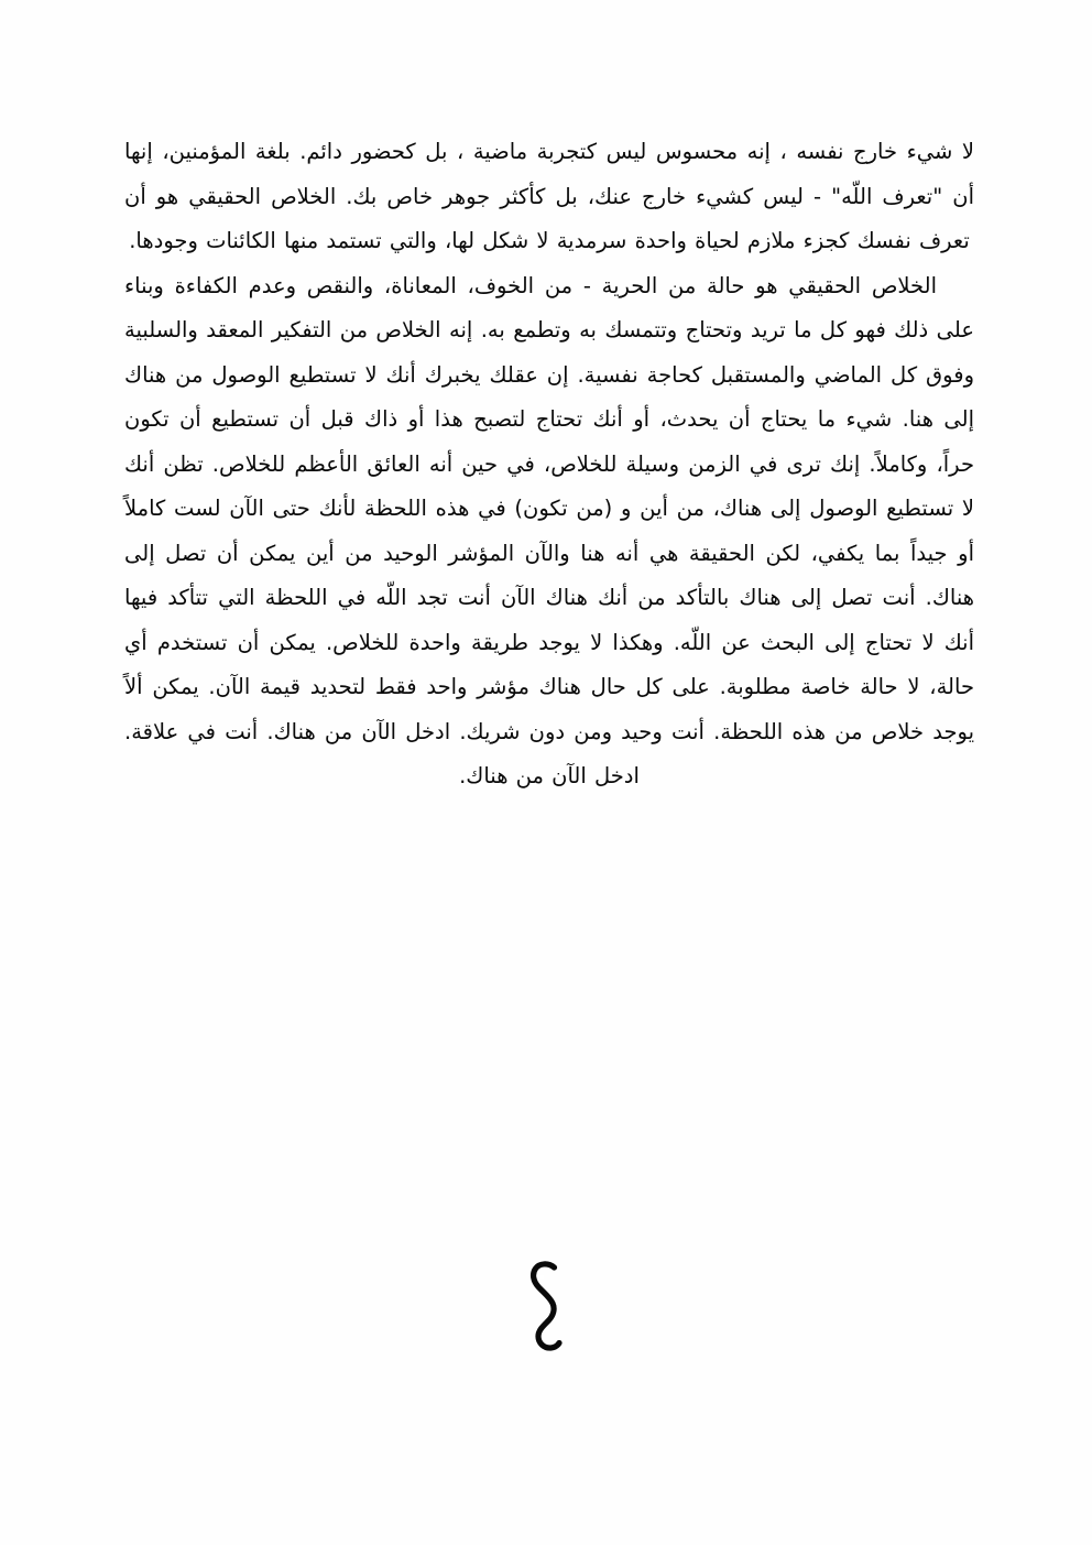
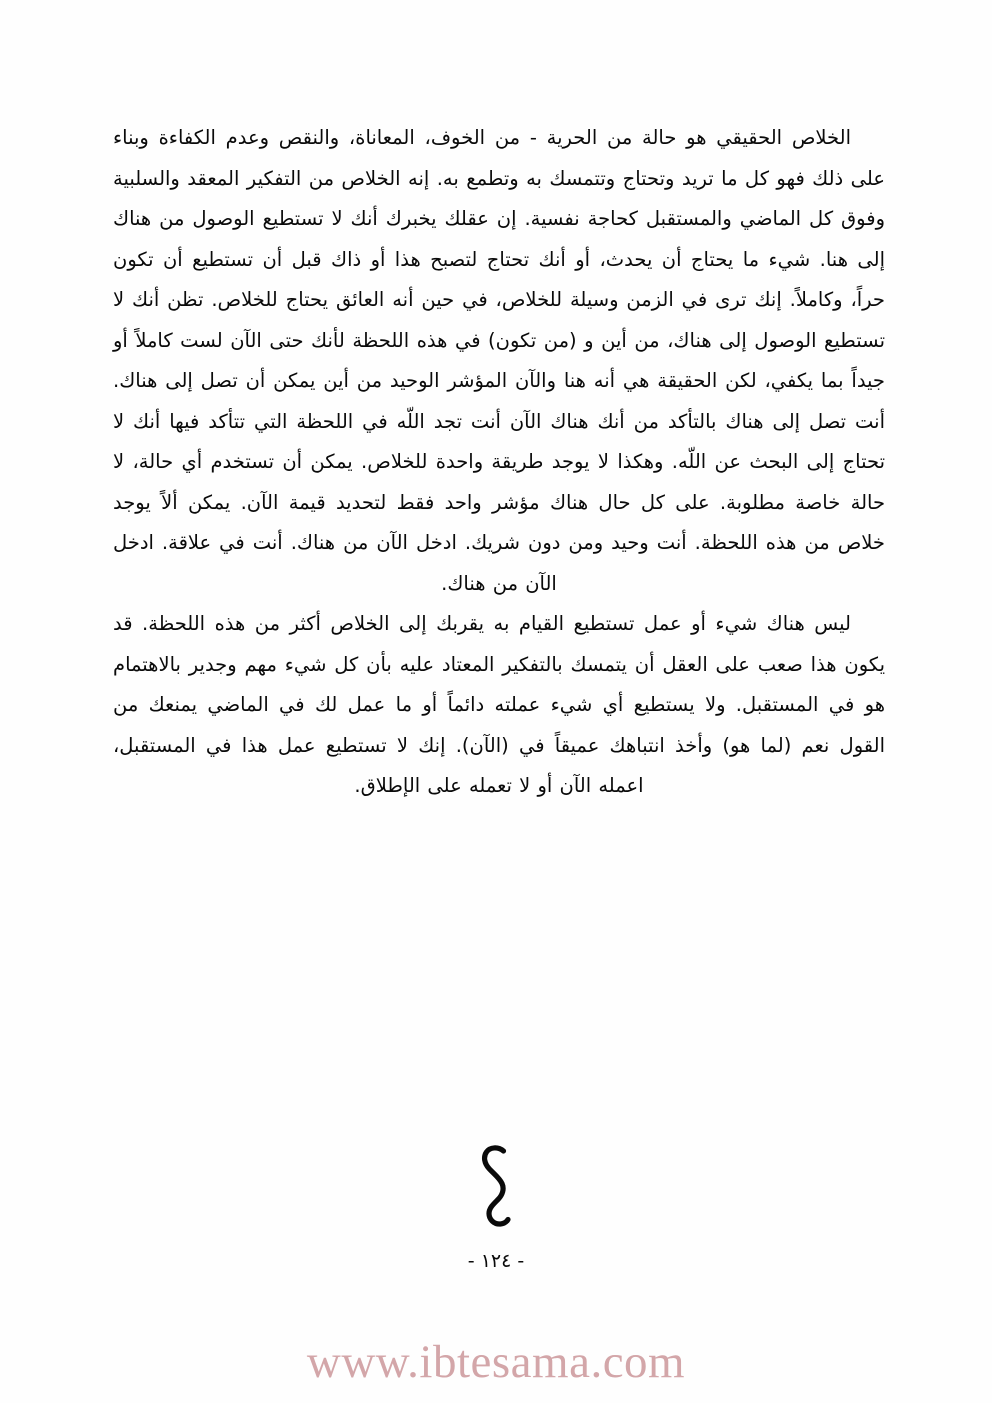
- لا شيء خارج نفسه ، إنه محسوس ليس كتجربة ماضية ، بل كحضور دائم. بلغة المؤمنين، إنها أن "تعرف اللّه" - ليس كشيء خارج عنك، بل كأكثر جوهر خاص بك. الخلاص الحقيقي هو أن تعرف نفسك كجزء ملازم لحياة واحدة سرمدية لا شكل لها، والتي تستمد منها الكائنات وجودها.
- الخلاص الحقيقي هو حالة من الحرية - من الخوف، المعاناة، والنقص وعدم الكفاءة وبناء على ذلك فهو كل ما تريد وتحتاج وتتمسك به وتطمع به. إنه الخلاص من التفكير المعقد والسلبية وفوق كل الماضي والمستقبل كحاجة نفسية. إن عقلك يخبرك أنك لا تستطيع الوصول من هناك إلى هنا. شيء ما يحتاج أن يحدث، أو أنك تحتاج لتصبح هذا أو ذاك قبل أن تستطيع أن تكون حراً، وكاملاً. إنك ترى في الزمن وسيلة للخلاص، في حين أنه العائق الأعظم للخلاص. تظن أنك لا تستطيع الوصول إلى هناك، من أين و (من تكون) في هذه اللحظة لأنك حتى الآن لست كاملاً أو جيداً بما يكفي، لكن الحقيقة هي أنه هنا والآن المؤشر الوحيد من أين يمكن أن تصل إلى هناك. أنت تصل إلى هناك بالتأكد من أنك هناك الآن أنت تجد اللّه في اللحظة التي تتأكد فيها أنك لا تحتاج إلى البحث عن اللّه. وهكذا لا يوجد طريقة واحدة للخلاص. يمكن أن تستخدم أي حالة، لا حالة خاصة مطلوبة. على كل حال هناك مؤشر واحد فقط لتحديد قيمة الآن. يمكن ألاً يوجد خلاص من هذه اللحظة. أنت وحيد ومن دون شريك. ادخل الآن من هناك. أنت في علاقة. ادخل الآن من هناك.
+ الخلاص الحقيقي هو حالة من الحرية - من الخوف، المعاناة، والنقص وعدم الكفاءة وبناء على ذلك فهو كل ما تريد وتحتاج وتتمسك به وتطمع به. إنه الخلاص من التفكير المعقد والسلبية وفوق كل الماضي والمستقبل كحاجة نفسية. إن عقلك يخبرك أنك لا تستطيع الوصول من هناك إلى هنا. شيء ما يحتاج أن يحدث، أو أنك تحتاج لتصبح هذا أو ذاك قبل أن تستطيع أن تكون حراً، وكاملاً. إنك ترى في الزمن وسيلة للخلاص، في حين أنه العائق يحتاج للخلاص. تظن أنك لا تستطيع الوصول إلى هناك، من أين و (من تكون) في هذه اللحظة لأنك حتى الآن لست كاملاً أو جيداً بما يكفي، لكن الحقيقة هي أنه هنا والآن المؤشر الوحيد من أين يمكن أن تصل إلى هناك. أنت تصل إلى هناك بالتأكد من أنك هناك الآن أنت تجد اللّه في اللحظة التي تتأكد فيها أنك لا تحتاج إلى البحث عن اللّه. وهكذا لا يوجد طريقة واحدة للخلاص. يمكن أن تستخدم أي حالة، لا حالة خاصة مطلوبة. على كل حال هناك مؤشر واحد فقط لتحديد قيمة الآن. يمكن ألاً يوجد خلاص من هذه اللحظة. أنت وحيد ومن دون شريك. ادخل الآن من هناك. أنت في علاقة. ادخل الآن من هناك.
+ ليس هناك شيء أو عمل تستطيع القيام به يقربك إلى الخلاص أكثر من هذه اللحظة. قد يكون هذا صعب على العقل أن يتمسك بالتفكير المعتاد عليه بأن كل شيء مهم وجدير بالاهتمام هو في المستقبل. ولا يستطيع أي شيء عملته دائماً أو ما عمل لك في الماضي يمنعك من القول نعم (لما هو) وأخذ انتباهك عميقاً في (الآن). إنك لا تستطيع عمل هذا في المستقبل، اعمله الآن أو لا تعمله على الإطلاق.
+ - ١٢٤ -
+ www.ibtesama.com
